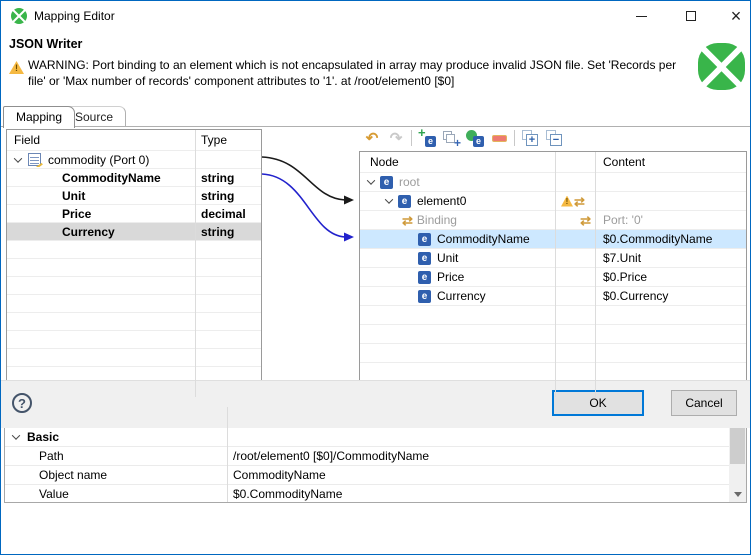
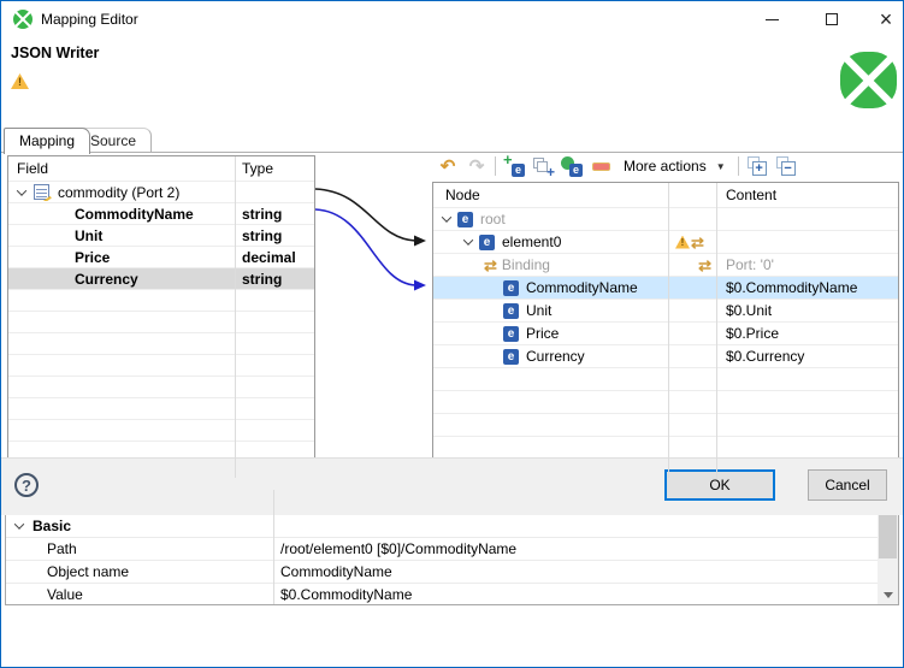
  Mapping Editor
  ×
  JSON Writer
  !
- WARNING: Port binding to an element which is not encapsulated in array may produce invalid JSON file. Set 'Records per
- file' or 'Max number of records' component attributes to '1'. at /root/element0 [$0]
  Mapping
  Source
  Field
  Type
- commodity (Port 0)
+ commodity (Port 2)
  CommodityName
  string
  Unit
  string
  Price
  decimal
  Currency
  string
  ↶
  ↷
  +
  e
  +
  e
+ More actions
+ ▼
  +
  −
  Node
  Content
  e
  root
  e
  element0
  !
  ⇄
  ⇄
  Binding
  ⇄
  Port: '0'
  e
  CommodityName
  $0.CommodityName
  e
  Unit
- $7.Unit
+ $0.Unit
  e
  Price
  $0.Price
  e
  Currency
  $0.Currency
  Basic
  Path
  /root/element0 [$0]/CommodityName
  Object name
  CommodityName
  Value
  $0.CommodityName
  ?
  OK
  Cancel
